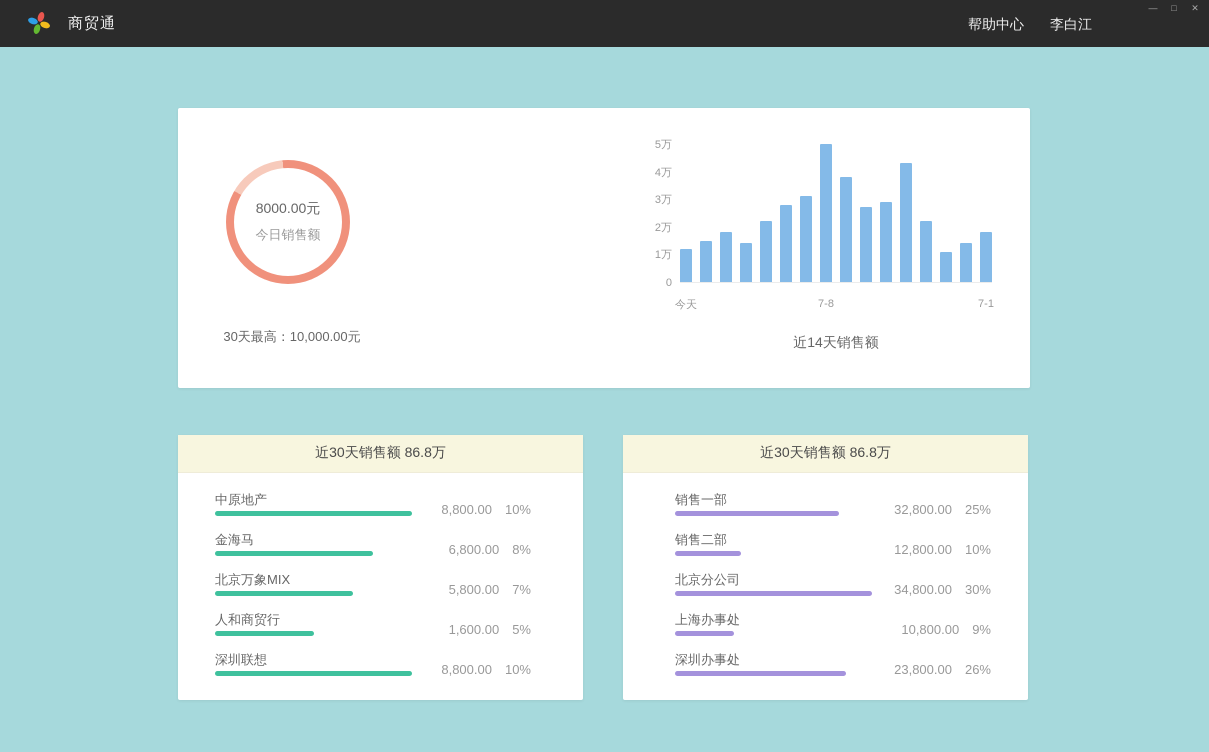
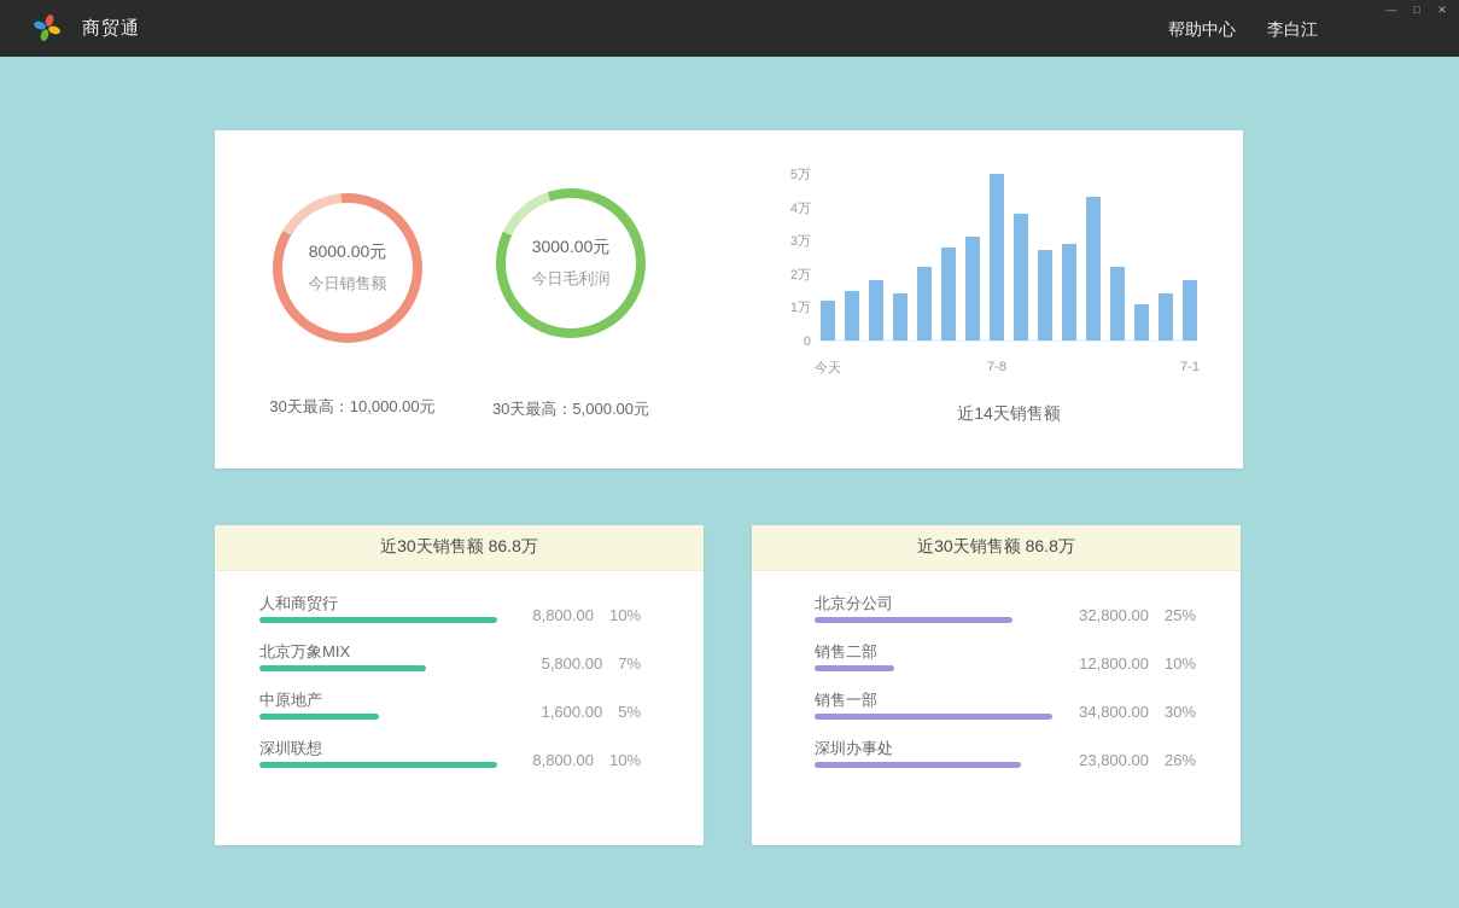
  商贸通
  帮助中心
  李白江
  —
  □
  ✕
  8000.00元
  今日销售额
  30天最高：10,000.00元
+ 3000.00元
+ 今日毛利润
+ 30天最高：5,000.00元
  5万
  4万
  3万
  2万
  1万
  0
  今天
  7-8
  7-1
  近14天销售额
  近30天销售额 86.8万
- 中原地产
+ 人和商贸行
  8,800.00 10%
- 金海马
- 6,800.00 8%
  北京万象MIX
  5,800.00 7%
- 人和商贸行
+ 中原地产
  1,600.00 5%
  深圳联想
  8,800.00 10%
  近30天销售额 86.8万
- 销售一部
+ 北京分公司
  32,800.00 25%
  销售二部
  12,800.00 10%
- 北京分公司
+ 销售一部
  34,800.00 30%
- 上海办事处
- 10,800.00 9%
  深圳办事处
  23,800.00 26%
